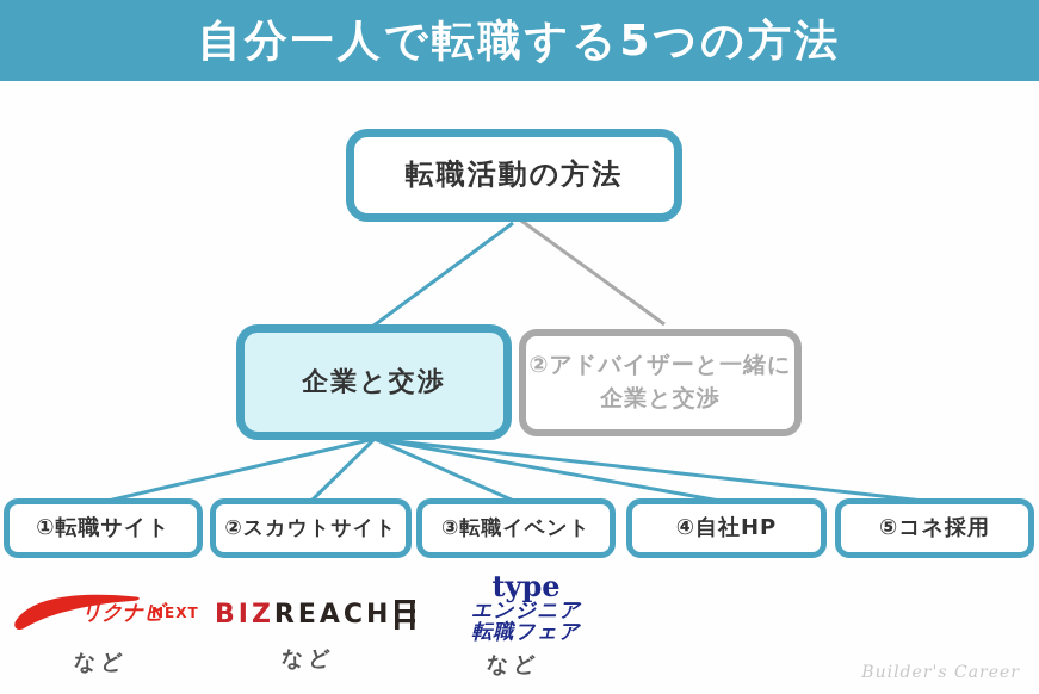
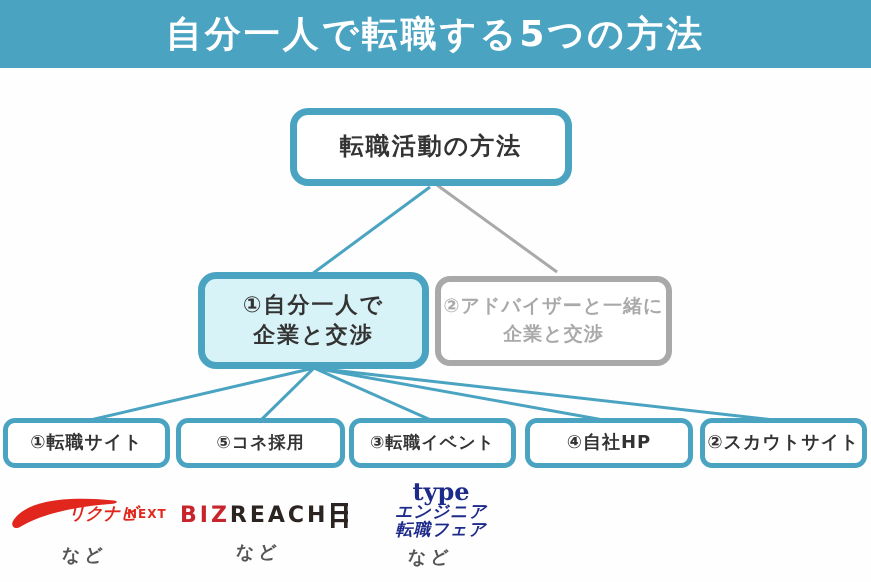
  自分一人で転職する5つの方法
  転職活動の方法
+ ①自分一人で
  企業と交渉
  ②アドバイザーと一緒に
  企業と交渉
  ①転職サイト
- ②スカウトサイト
+ ⑤コネ採用
  ③転職イベント
  ④自社HP
- ⑤コネ採用
+ ②スカウトサイト
  リクナビ
  NEXT
  BIZ
  REACH
  type
  エンジニア
  転職フェア
  など
  など
  など
- Builder's Career
